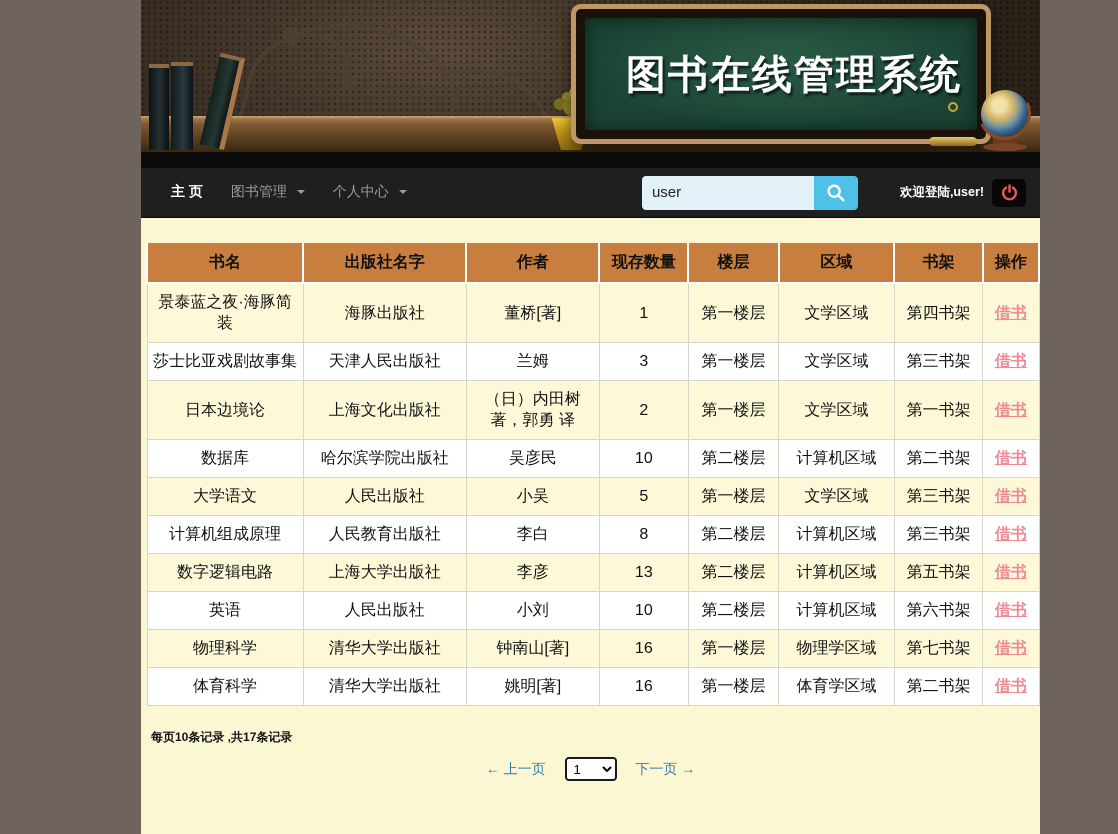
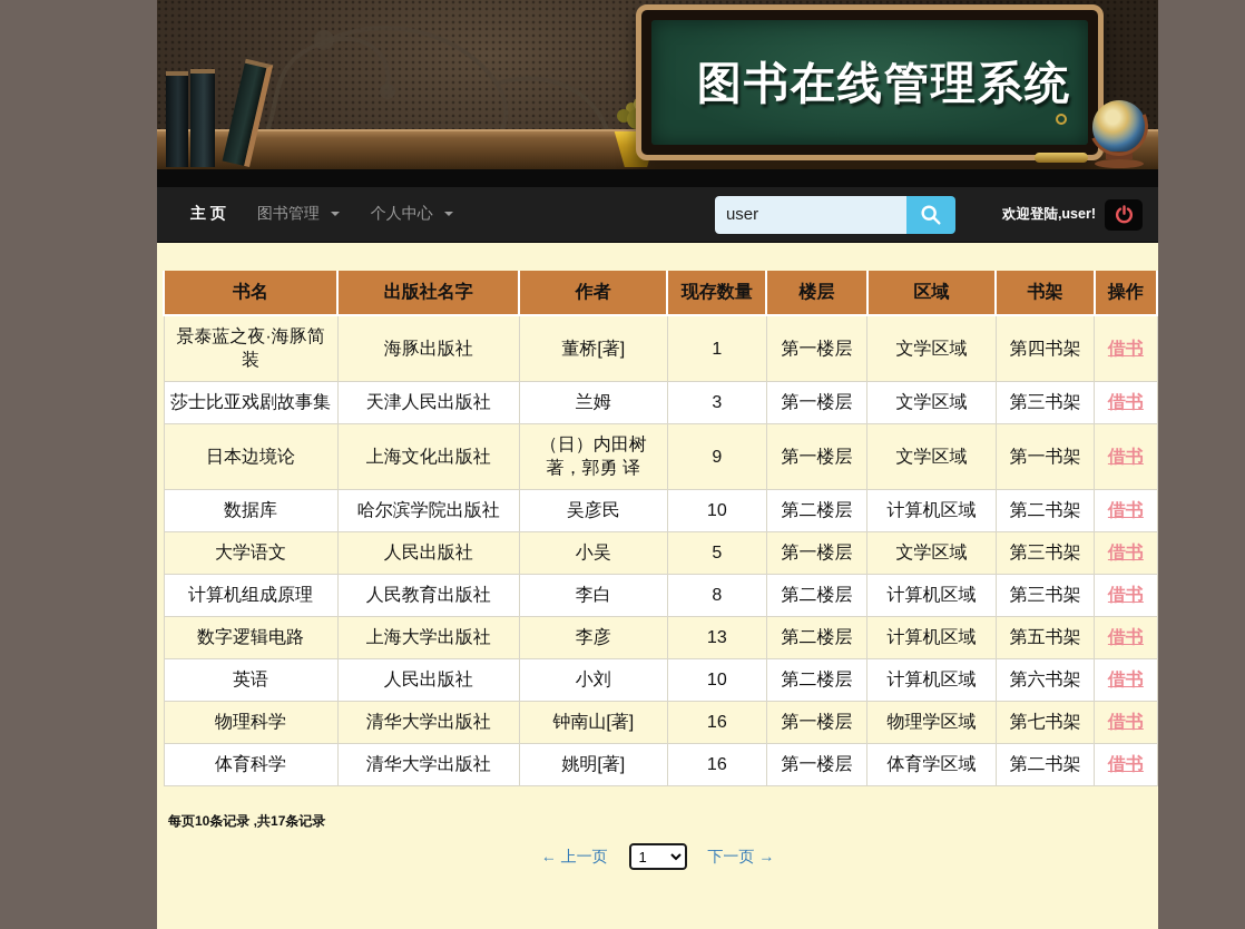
  图书在线管理系统
  主 页
  图书管理
  个人中心
  user
  欢迎登陆,user!
  书名	出版社名字	作者	现存数量	楼层	区域	书架	操作
  景泰蓝之夜·海豚简装	海豚出版社	董桥[著]	1	第一楼层	文学区域	第四书架	借书
  莎士比亚戏剧故事集	天津人民出版社	兰姆	3	第一楼层	文学区域	第三书架	借书
- 日本边境论	上海文化出版社	（日）内田树 著，郭勇 译	2	第一楼层	文学区域	第一书架	借书
+ 日本边境论	上海文化出版社	（日）内田树 著，郭勇 译	9	第一楼层	文学区域	第一书架	借书
  数据库	哈尔滨学院出版社	吴彦民	10	第二楼层	计算机区域	第二书架	借书
  大学语文	人民出版社	小吴	5	第一楼层	文学区域	第三书架	借书
  计算机组成原理	人民教育出版社	李白	8	第二楼层	计算机区域	第三书架	借书
  数字逻辑电路	上海大学出版社	李彦	13	第二楼层	计算机区域	第五书架	借书
  英语	人民出版社	小刘	10	第二楼层	计算机区域	第六书架	借书
  物理科学	清华大学出版社	钟南山[著]	16	第一楼层	物理学区域	第七书架	借书
  体育科学	清华大学出版社	姚明[著]	16	第一楼层	体育学区域	第二书架	借书
  每页10条记录 ,共17条记录
  ← 上一页 1 下一页 →
